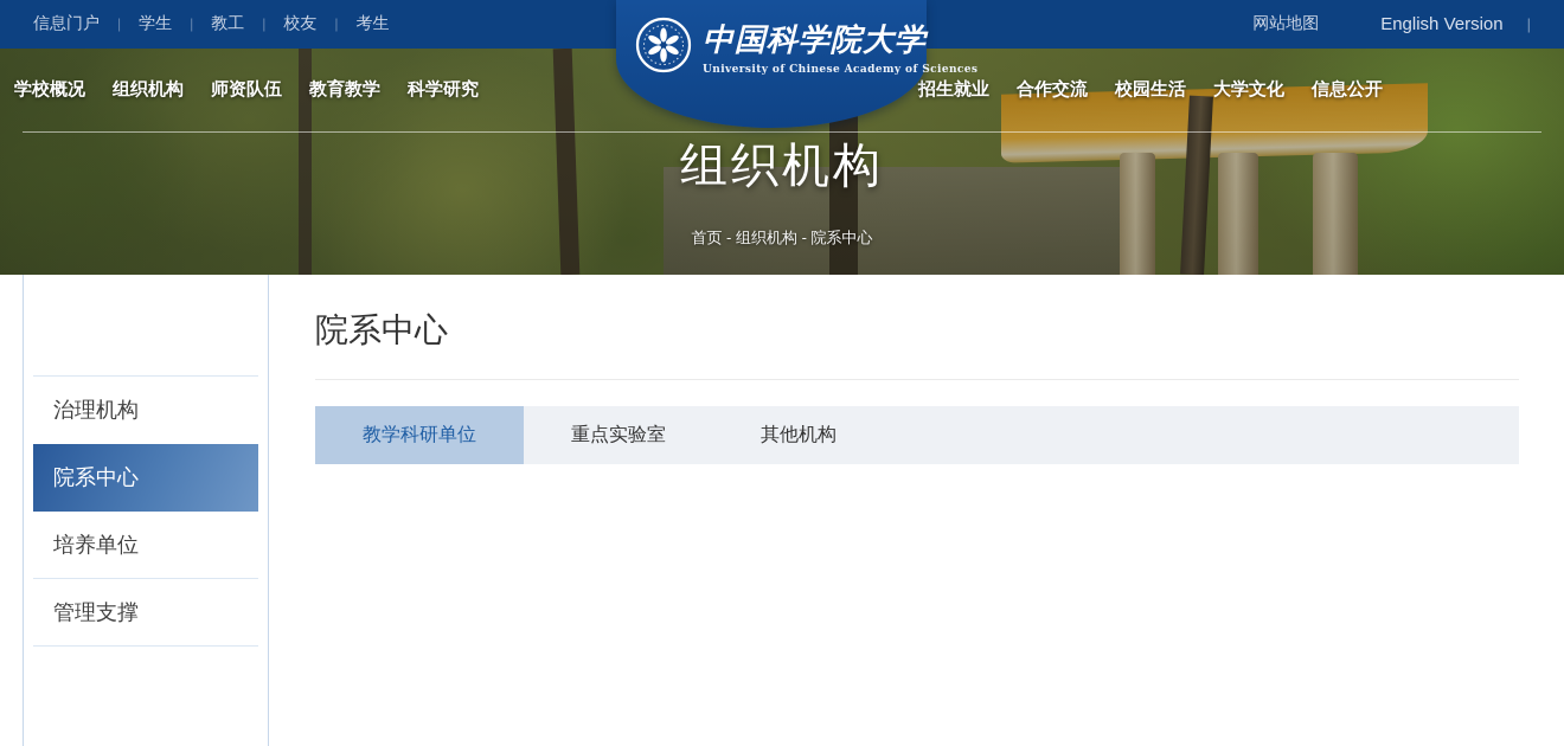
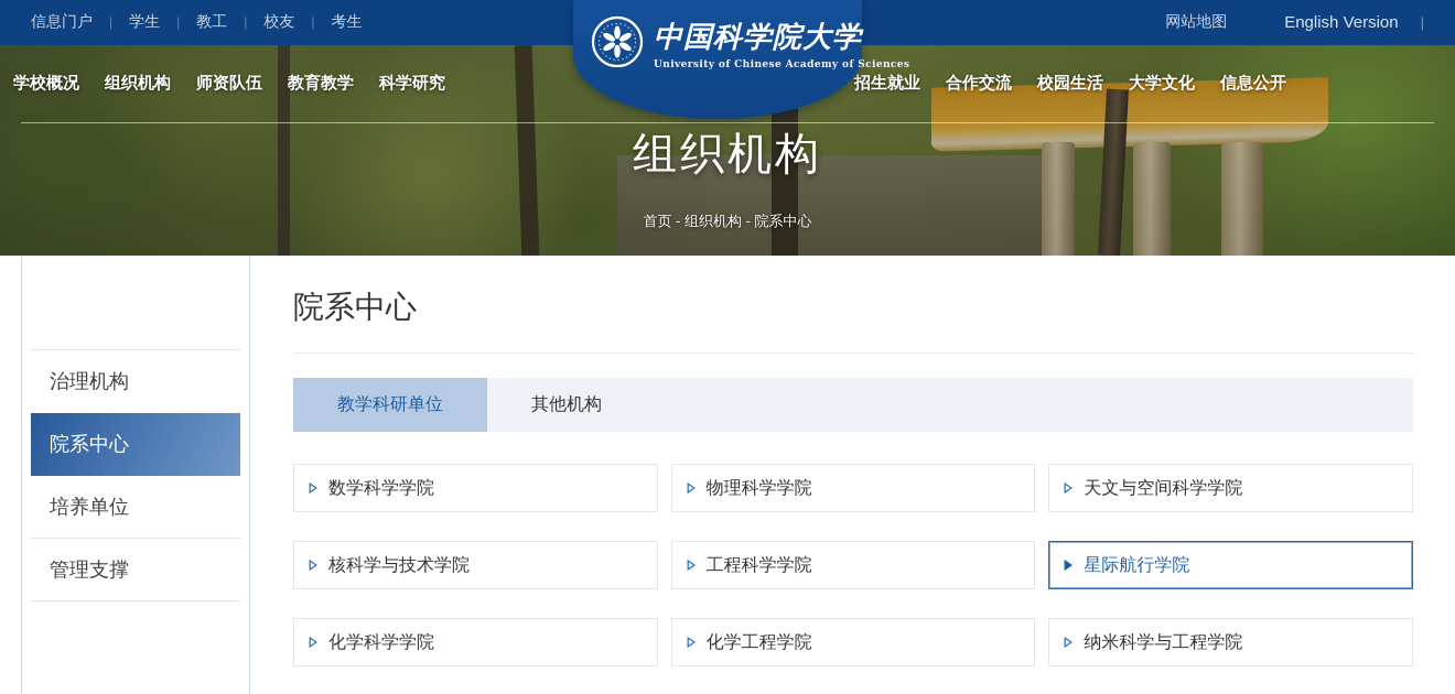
  信息门户
  学生
  教工
  校友
  考生
  网站地图
  English Version
  |
  学校概况
  组织机构
  师资队伍
  教育教学
  科学研究
  招生就业
  合作交流
  校园生活
  大学文化
  信息公开
  中国科学院大学
  University of Chinese Academy of Sciences
  组织机构
  首页 - 组织机构 - 院系中心
  治理机构
  院系中心
  培养单位
  管理支撑
  院系中心
  教学科研单位
- 重点实验室
  其他机构
+ 数学科学学院
+ 物理科学学院
+ 天文与空间科学学院
+ 核科学与技术学院
+ 工程科学学院
+ 星际航行学院
+ 化学科学学院
+ 化学工程学院
+ 纳米科学与工程学院
